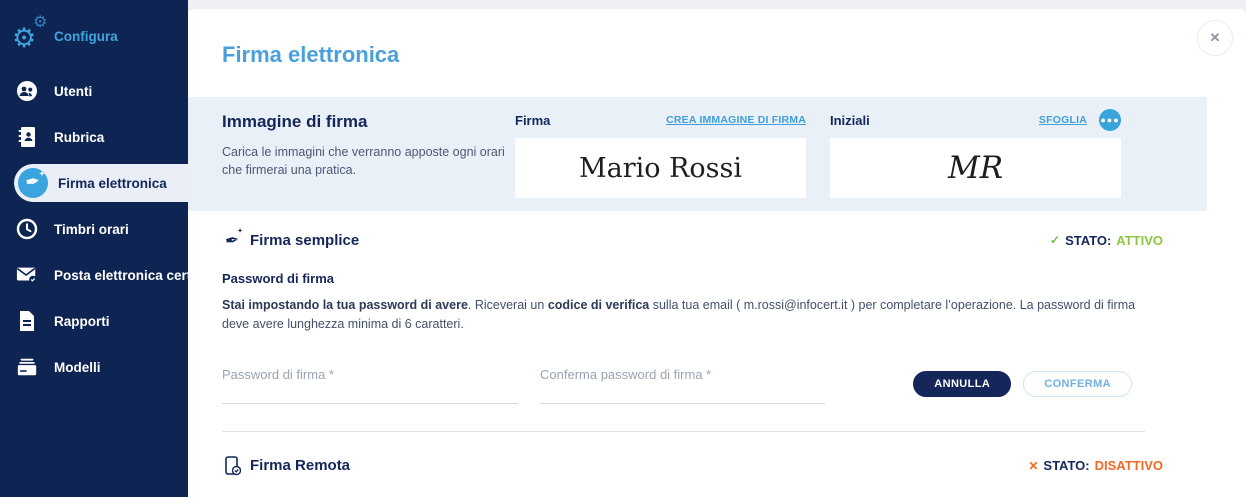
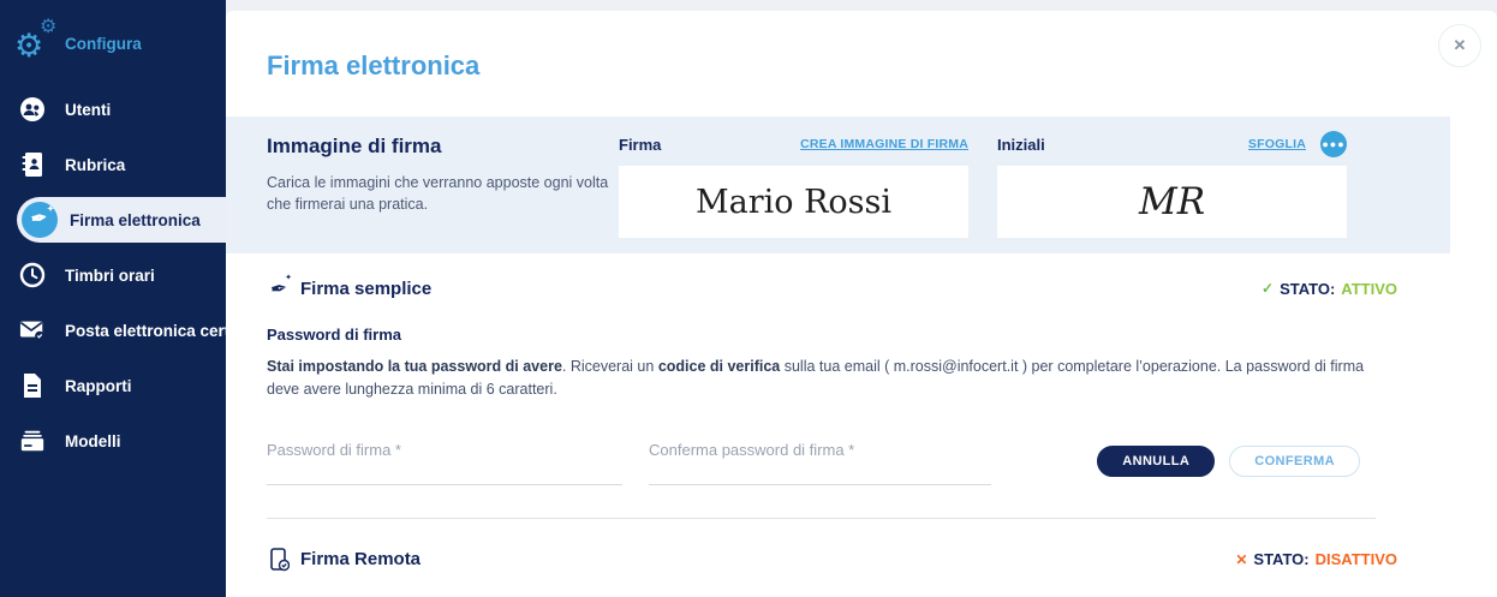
  ⚙
  ⚙
  Configura
  Utenti
  Rubrica
  Firma elettronica
  Timbri orari
  Posta elettronica cer
  Rapporti
  Modelli
  Firma elettronica
  ✕
  Immagine di firma
- Carica le immagini che verranno apposte ogni orari che firmerai una pratica.
+ Carica le immagini che verranno apposte ogni volta che firmerai una pratica.
  Firma
  CREA IMMAGINE DI FIRMA
  Mario Rossi
  Iniziali
  SFOGLIA
  ●●●
  MR
  Firma semplice
  ✓
  STATO:
  ATTIVO
  Password di firma
  Stai impostando la tua password di avere. Riceverai un codice di verifica sulla tua email ( m.rossi@infocert.it ) per completare l’operazione. La password di firma deve avere lunghezza minima di 6 caratteri.
  Password di firma *
  Conferma password di firma *
  ANNULLA
  CONFERMA
  Firma Remota
  ✕
  STATO:
  DISATTIVO
